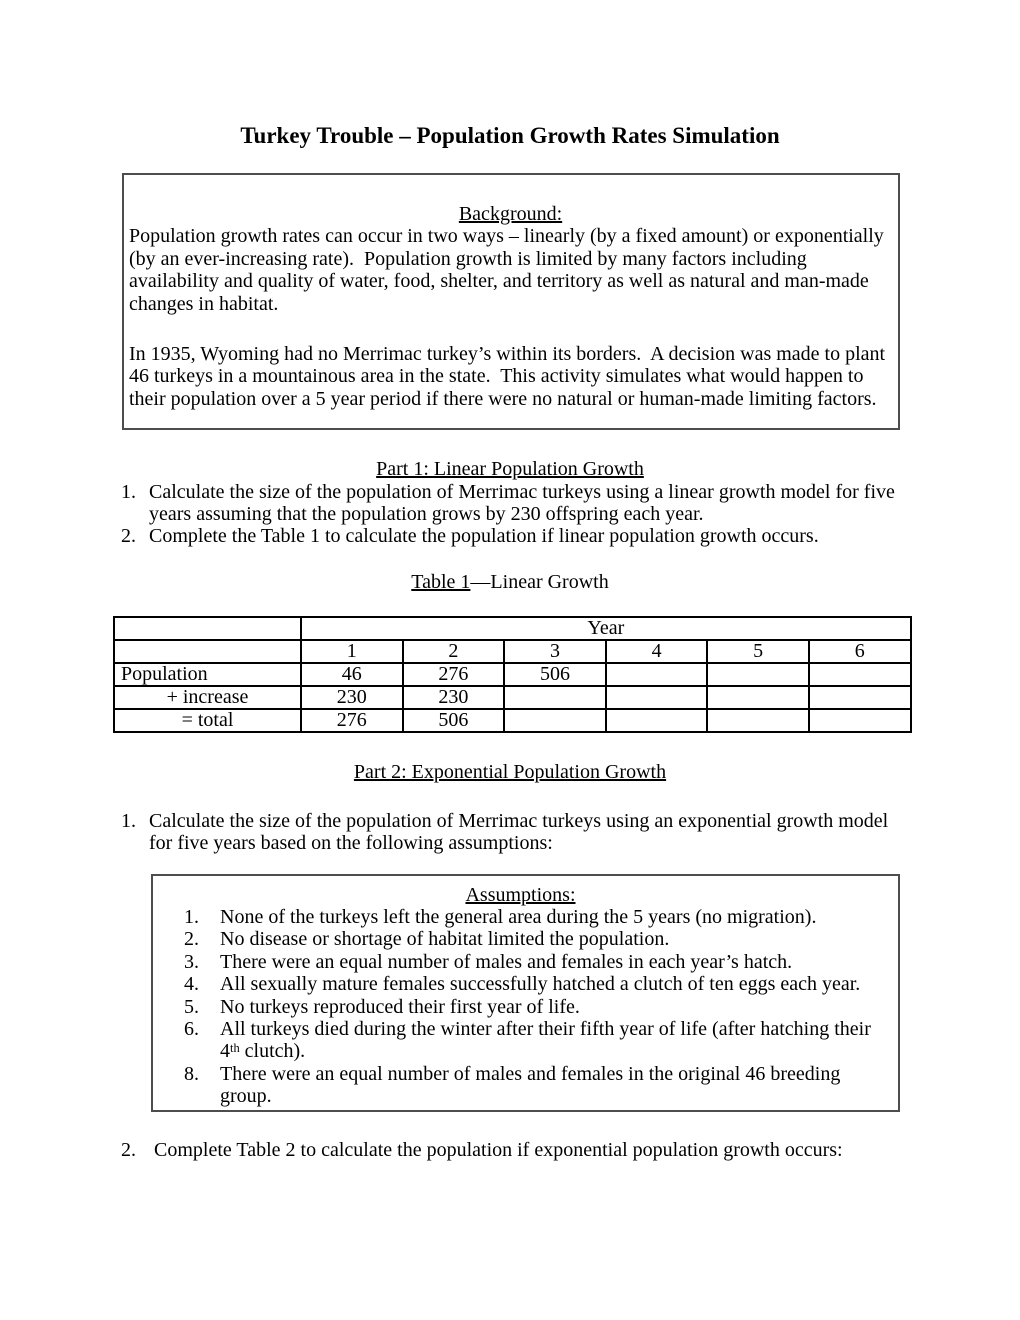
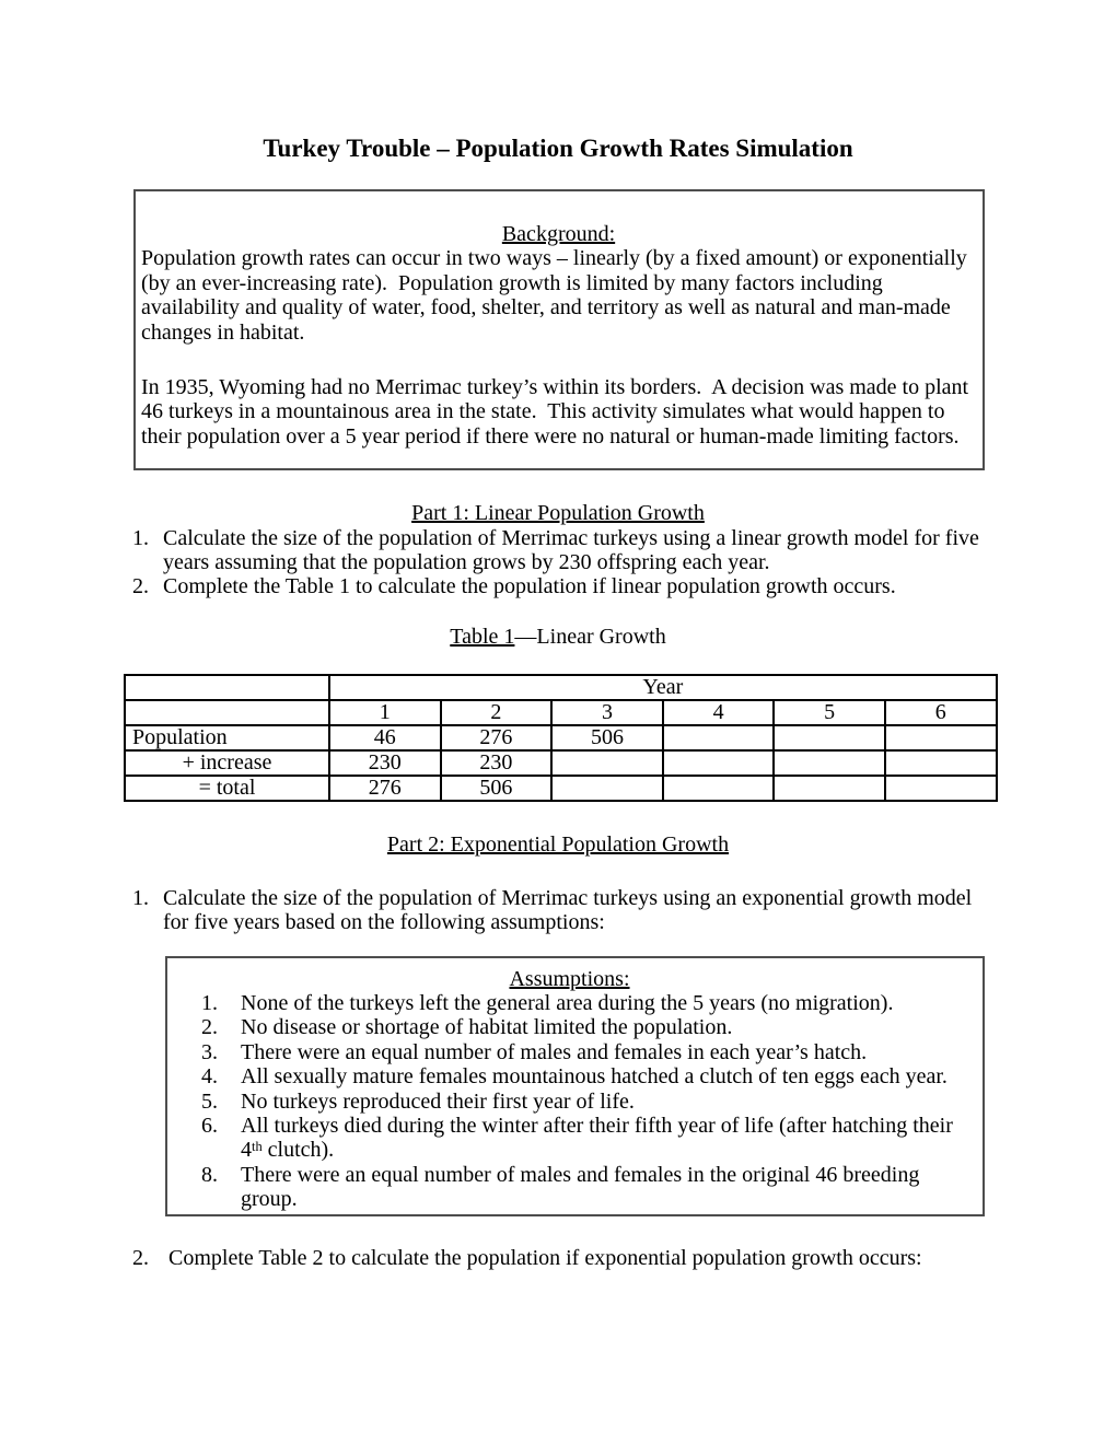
  Turkey Trouble – Population Growth Rates Simulation
  Background:
  Population growth rates can occur in two ways – linearly (by a fixed amount) or exponentially (by an ever-increasing rate). Population growth is limited by many factors including availability and quality of water, food, shelter, and territory as well as natural and man-made changes in habitat.
  In 1935, Wyoming had no Merrimac turkey’s within its borders. A decision was made to plant 46 turkeys in a mountainous area in the state. This activity simulates what would happen to their population over a 5 year period if there were no natural or human-made limiting factors.
  Part 1: Linear Population Growth
  1.
  Calculate the size of the population of Merrimac turkeys using a linear growth model for five years assuming that the population grows by 230 offspring each year.
  2.
  Complete the Table 1 to calculate the population if linear population growth occurs.
  Table 1—Linear Growth
  	Year
  	1	2	3	4	5	6
  Population	46	276	506
  + increase	230	230
  = total	276	506
  Part 2: Exponential Population Growth
  1.
  Calculate the size of the population of Merrimac turkeys using an exponential growth model for five years based on the following assumptions:
  Assumptions:
  1.
  None of the turkeys left the general area during the 5 years (no migration).
  2.
  No disease or shortage of habitat limited the population.
  3.
  There were an equal number of males and females in each year’s hatch.
  4.
- All sexually mature females successfully hatched a clutch of ten eggs each year.
+ All sexually mature females mountainous hatched a clutch of ten eggs each year.
  5.
  No turkeys reproduced their first year of life.
  6.
  All turkeys died during the winter after their fifth year of life (after hatching their 4th clutch).
  8.
  There were an equal number of males and females in the original 46 breeding group.
  2.
  Complete Table 2 to calculate the population if exponential population growth occurs:
